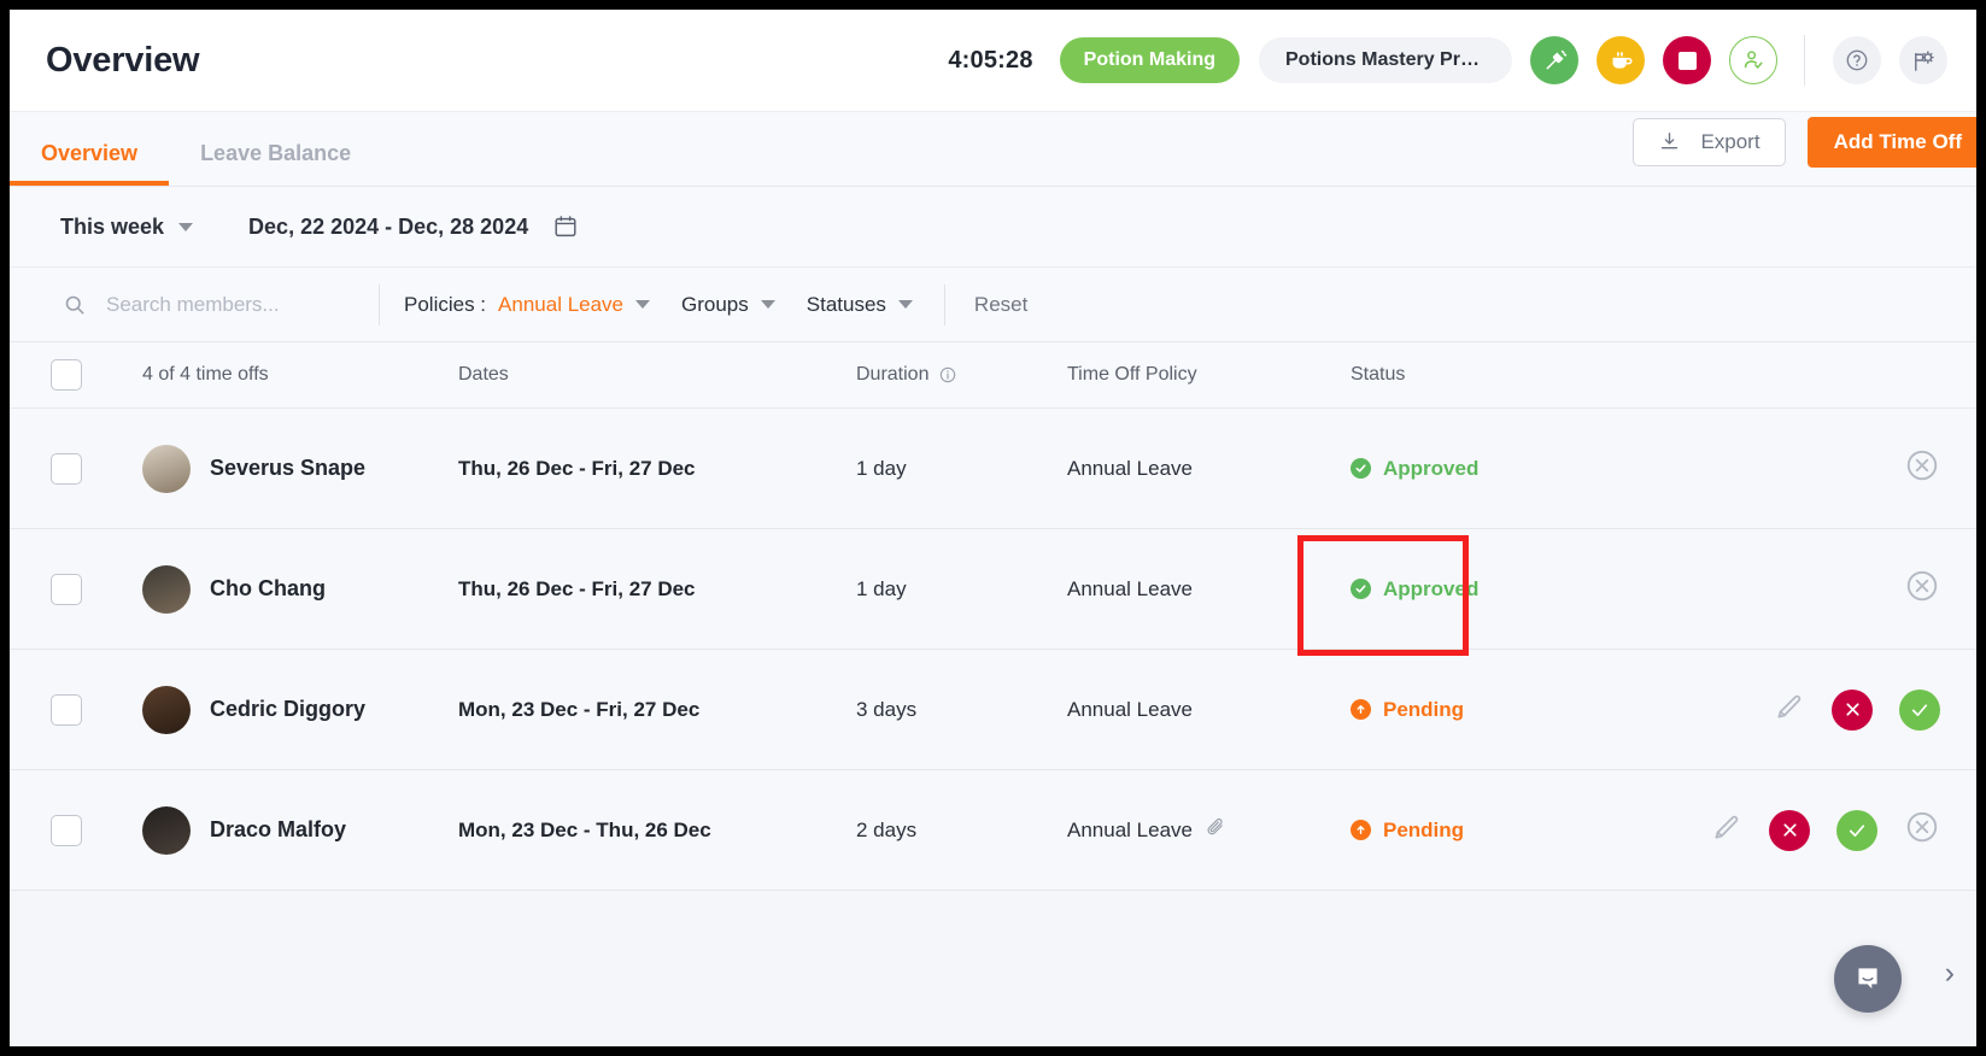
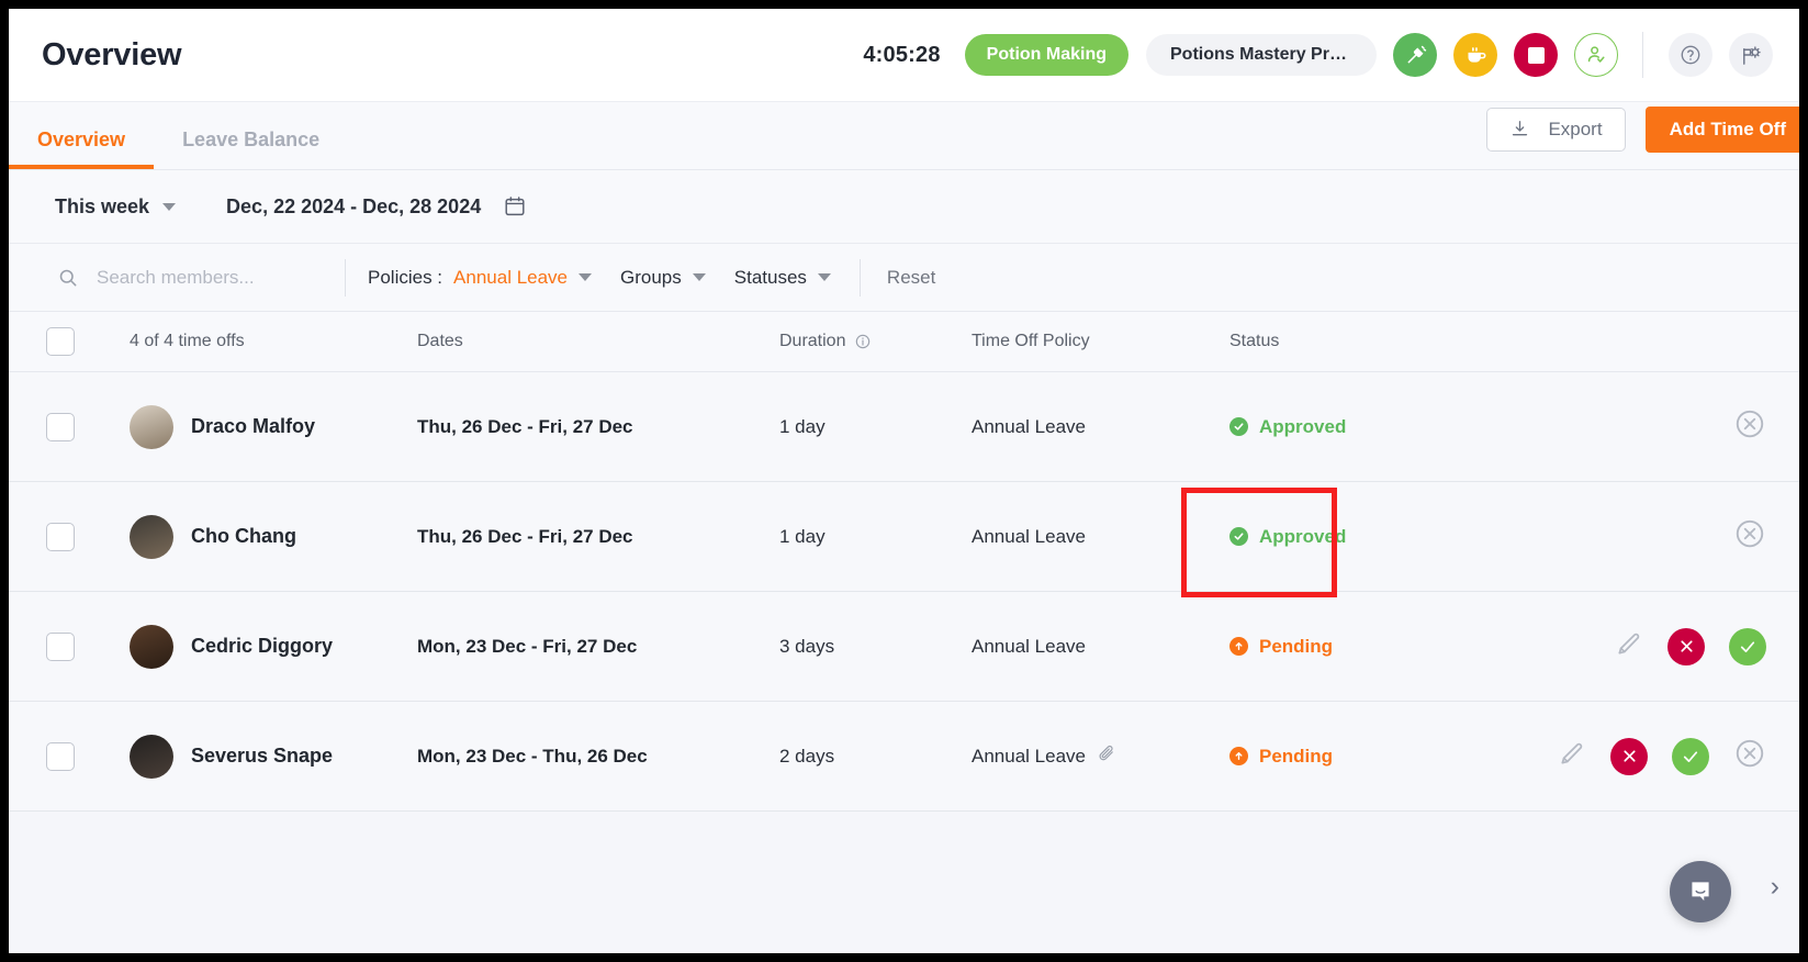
  Overview
  4:05:28
  Potion Making
  Potions Mastery Progr...
  Overview
  Leave Balance
  Export
  Add Time Off
  This week
  Dec, 22 2024 - Dec, 28 2024
  Search members...
  Policies :
  Annual Leave
  Groups
  Statuses
  Reset
  4 of 4 time offs
  Dates
  Duration
  Time Off Policy
  Status
- Severus Snape
+ Draco Malfoy
  Thu, 26 Dec - Fri, 27 Dec
  1 day
  Annual Leave
  Approved
  Cho Chang
  Thu, 26 Dec - Fri, 27 Dec
  1 day
  Annual Leave
  Approved
  Cedric Diggory
  Mon, 23 Dec - Fri, 27 Dec
  3 days
  Annual Leave
  Pending
- Draco Malfoy
+ Severus Snape
  Mon, 23 Dec - Thu, 26 Dec
  2 days
  Annual Leave
  Pending
  ›
